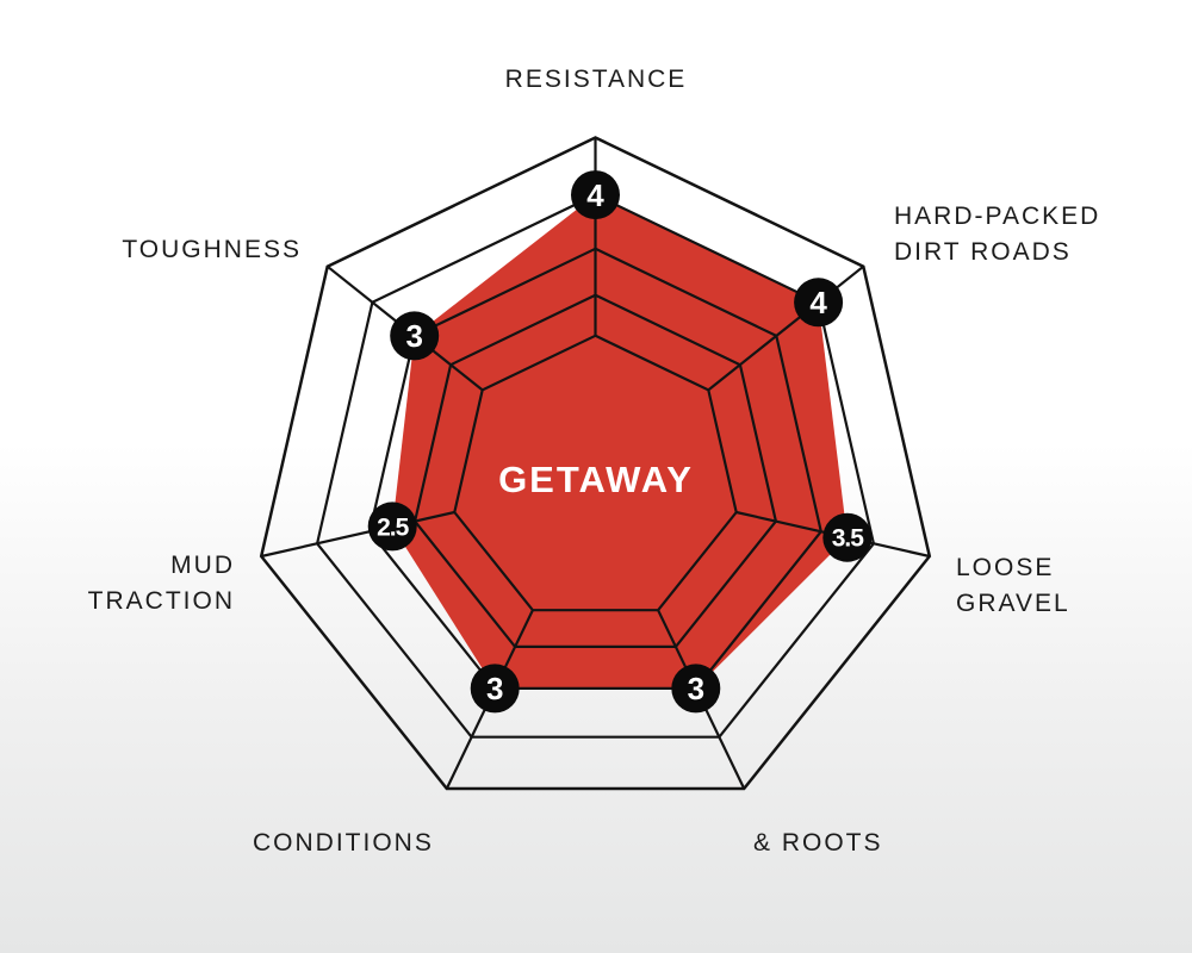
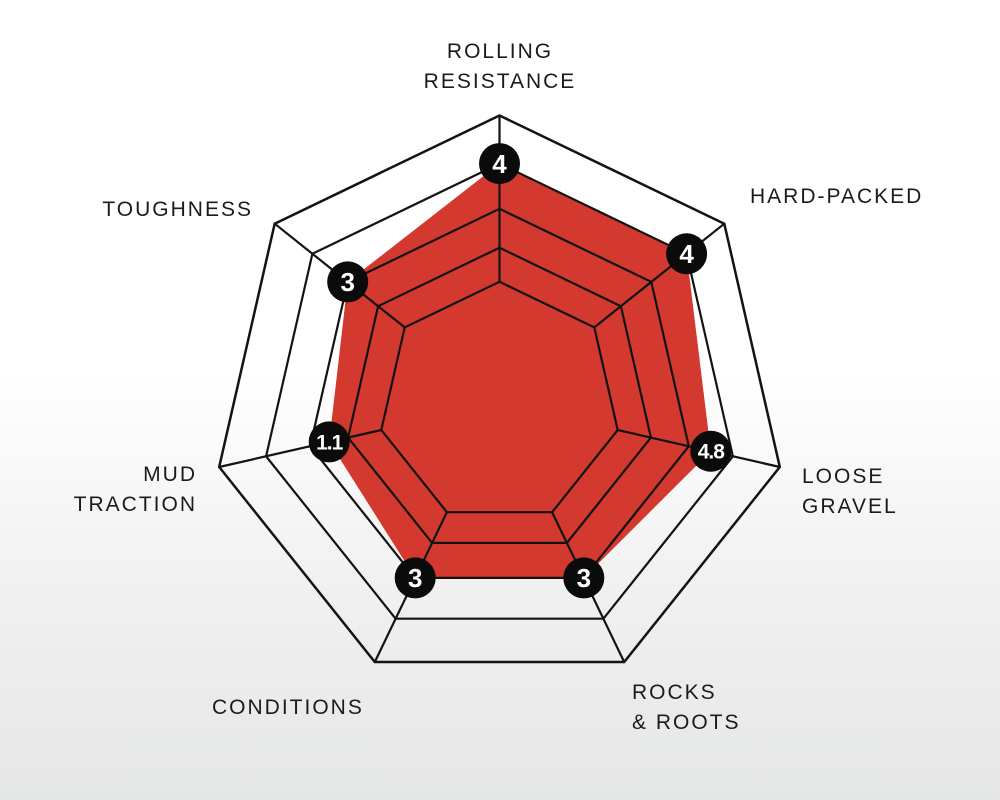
  4
  4
- 3.5
+ 4.8
  3
  3
- 2.5
+ 1.1
  3
+ ROLLING
  RESISTANCE
  HARD-PACKED
- DIRT ROADS
  LOOSE
  GRAVEL
+ ROCKS
  & ROOTS
  CONDITIONS
  MUD
  TRACTION
  TOUGHNESS
- GETAWAY
